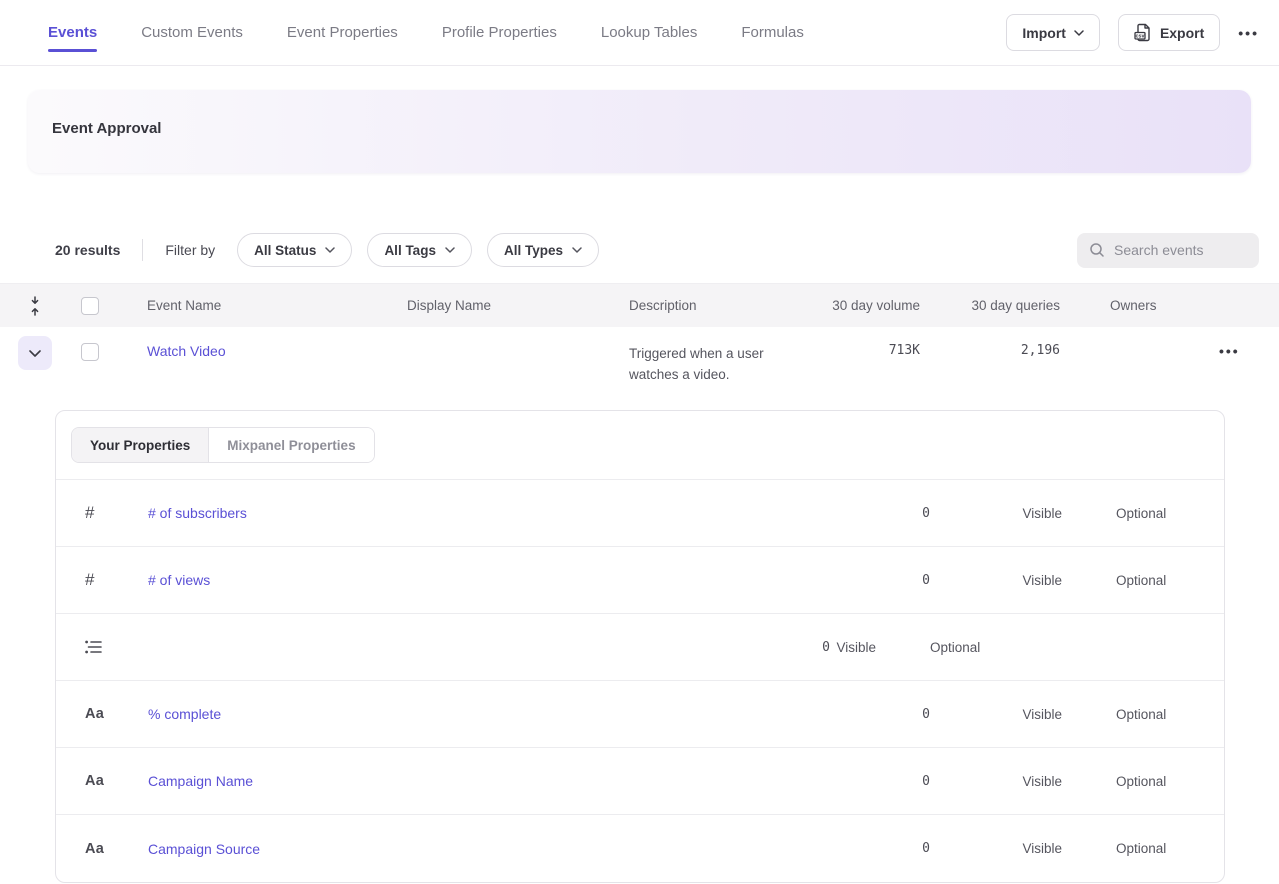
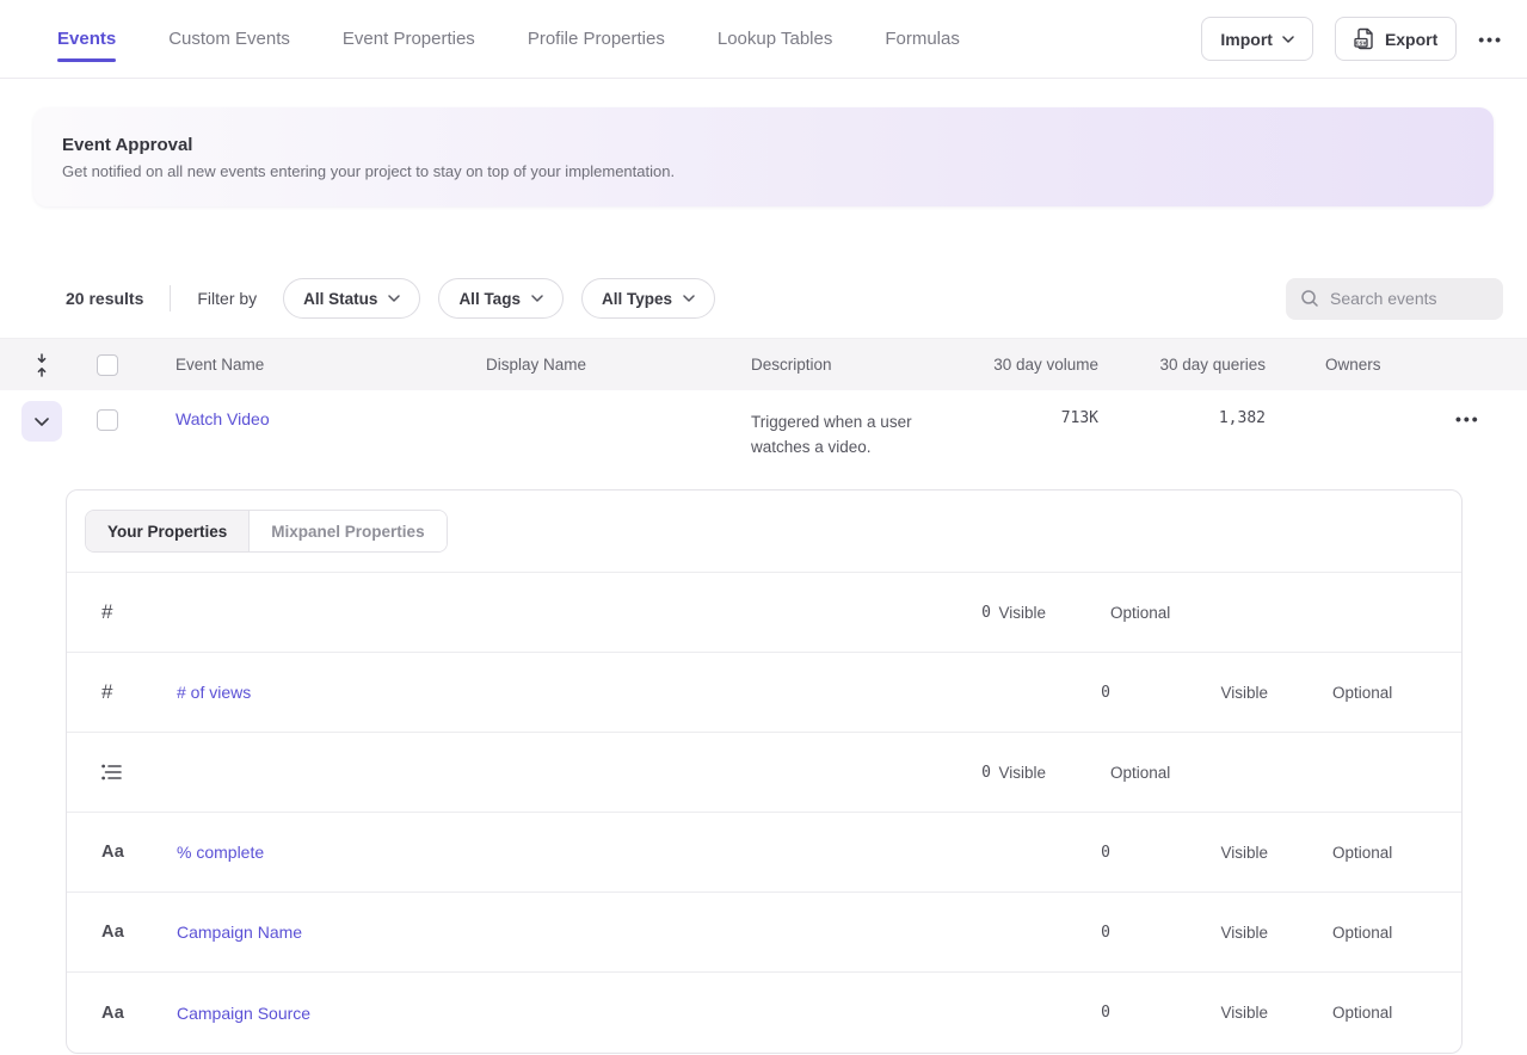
  Events
  Custom Events
  Event Properties
  Profile Properties
  Lookup Tables
  Formulas
  Import
  Export
  •••
  Event Approval
+ Get notified on all new events entering your project to stay on top of your implementation.
  20 results
  Filter by
  All Status
  All Tags
  All Types
  Search events
  Event Name
  Display Name
  Description
  30 day volume
  30 day queries
  Owners
  Watch Video
  Triggered when a user watches a video.
  713K
- 2,196
+ 1,382
  •••
  Your Properties
  Mixpanel Properties
  #
- # of subscribers
  0
  Visible
  Optional
  #
  # of views
  0
  Visible
  Optional
  0
  Visible
  Optional
  Aa
  % complete
  0
  Visible
  Optional
  Aa
  Campaign Name
  0
  Visible
  Optional
  Aa
  Campaign Source
  0
  Visible
  Optional
